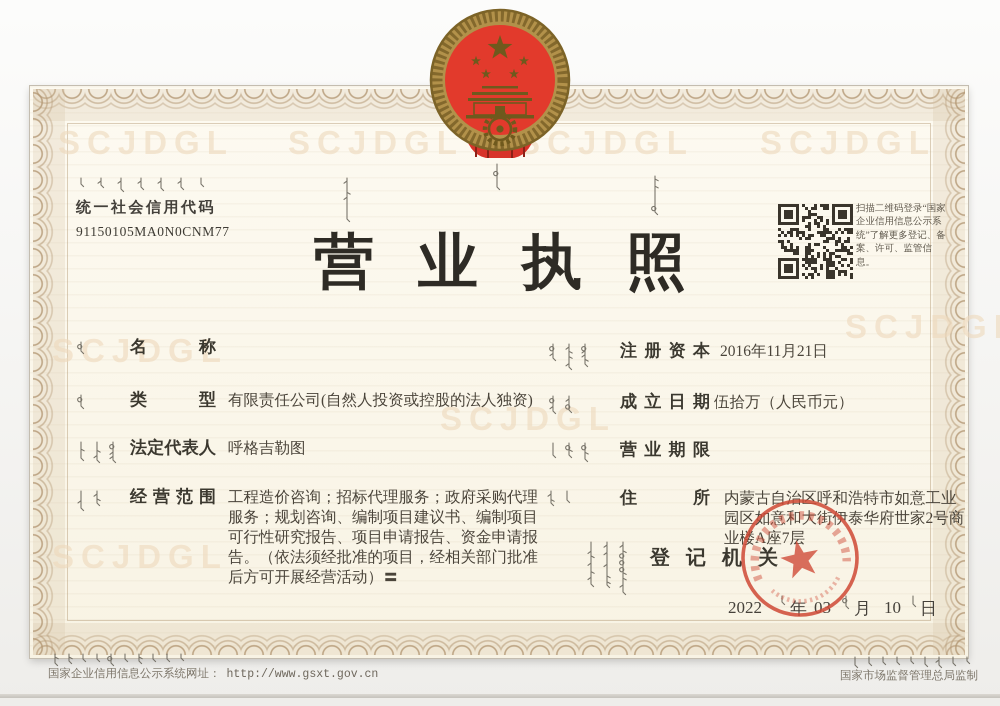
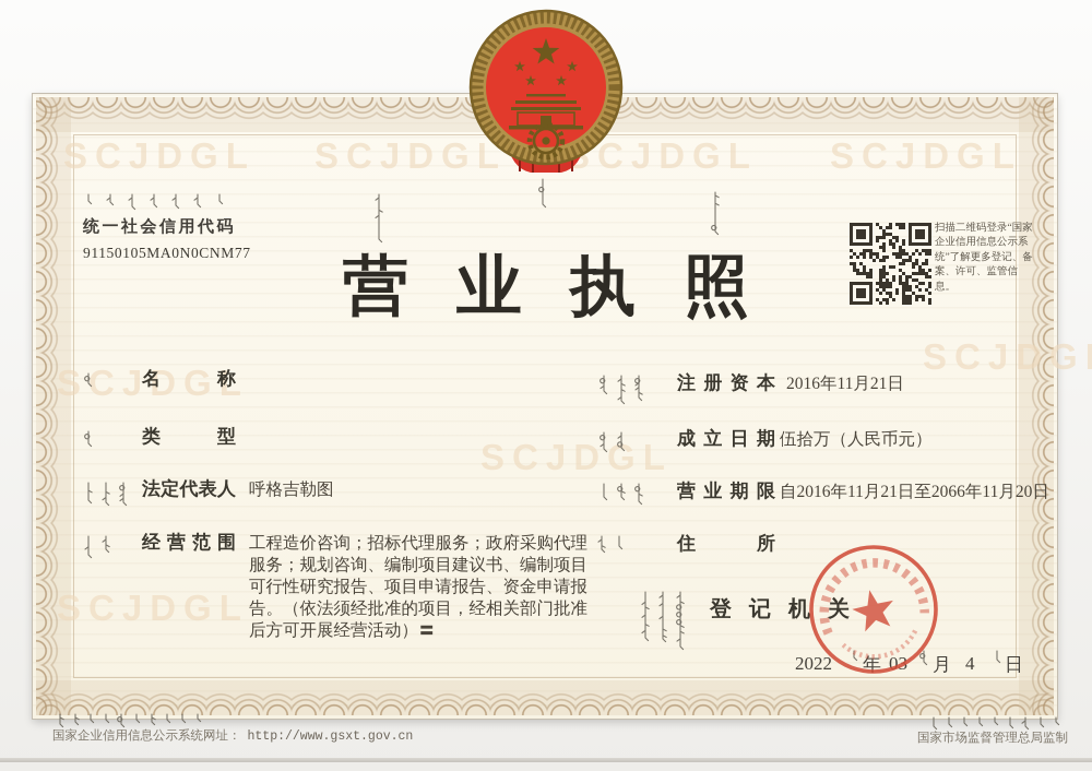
  SCJDGL
  SCJDGL
  CJDGL
  SCJDGL
  SCJDGL
  SCJDG
  SCJDGL
  SCJDGL
  统一社会信用代码
  91150105MA0N0CNM77
  扫描二维码登录“国家企业信用信息公示系统”了解更多登记、备案、许可、监管信息。
  营业执照
  名称
  类型
- 有限责任公司(自然人投资或控股的法人独资)
  法定代表人
  呼格吉勒图
  经营范围
  工程造价咨询；招标代理服务；政府采购代理服务；规划咨询、编制项目建议书、编制项目可行性研究报告、项目申请报告、资金申请报告。（依法须经批准的项目，经相关部门批准后方可开展经营活动）〓
  注册资本
  2016年11月21日
  成立日期
  伍拾万（人民币元）
  营业期限
+ 自2016年11月21日至2066年11月20日
  住所
- 内蒙古自治区呼和浩特市如意工业园区如意和大街伊泰华府世家2号商业楼A座7层
  登记机关
  2022
  年
  03
  月
- 10
+ 4
  日
  国家企业信用信息公示系统网址： http://www.gsxt.gov.cn
  国家市场监督管理总局监制
